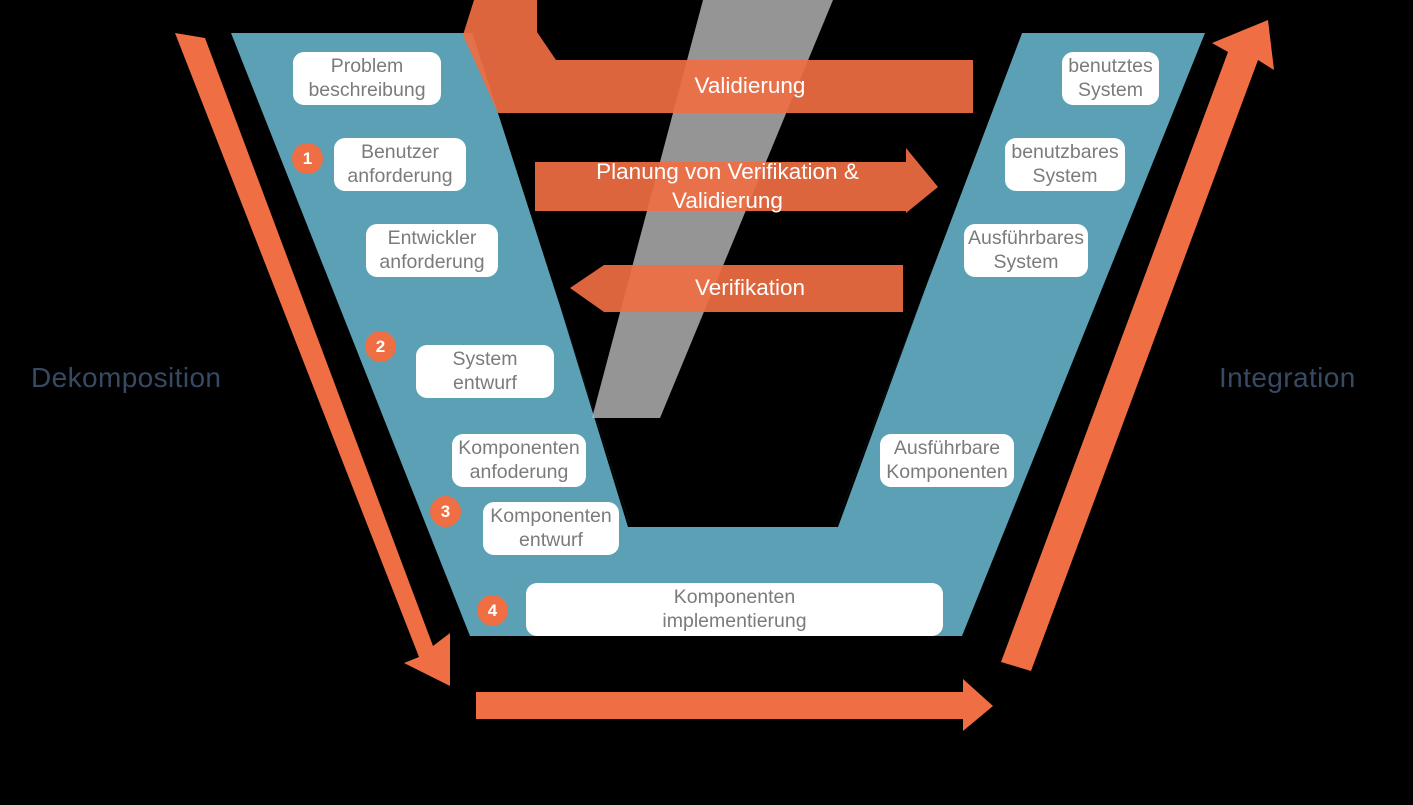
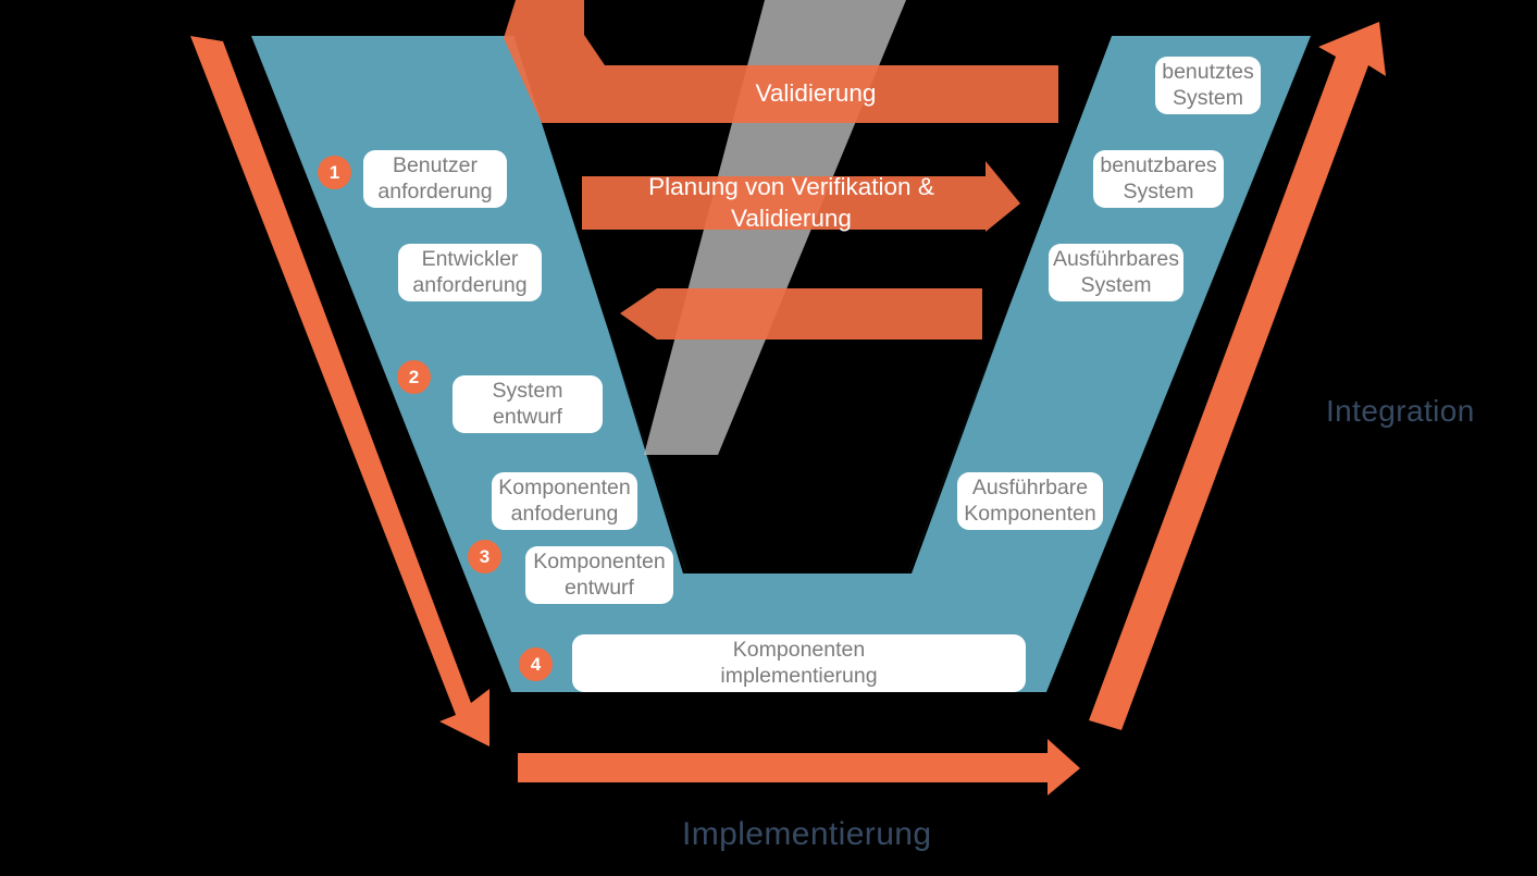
- Problem
- beschreibung
  Benutzer
  anforderung
  Entwickler
  anforderung
  System
  entwurf
  Komponenten
  anfoderung
  Komponenten
  entwurf
  Komponenten
  implementierung
  benutztes
  System
  benutzbares
  System
  Ausführbares
  System
  Ausführbare
  Komponenten
  1
  2
  3
  4
  Validierung
  Planung von Verifikation &
  Validierung
- Verifikation
- Dekomposition
  Integration
+ Implementierung
